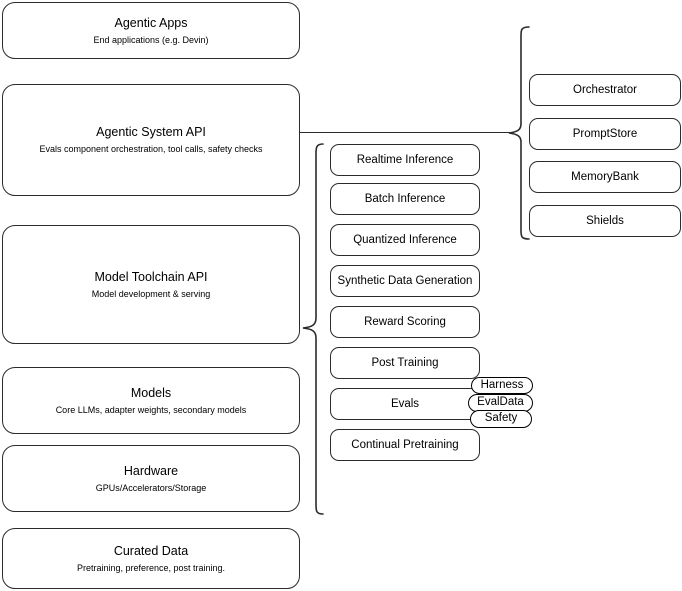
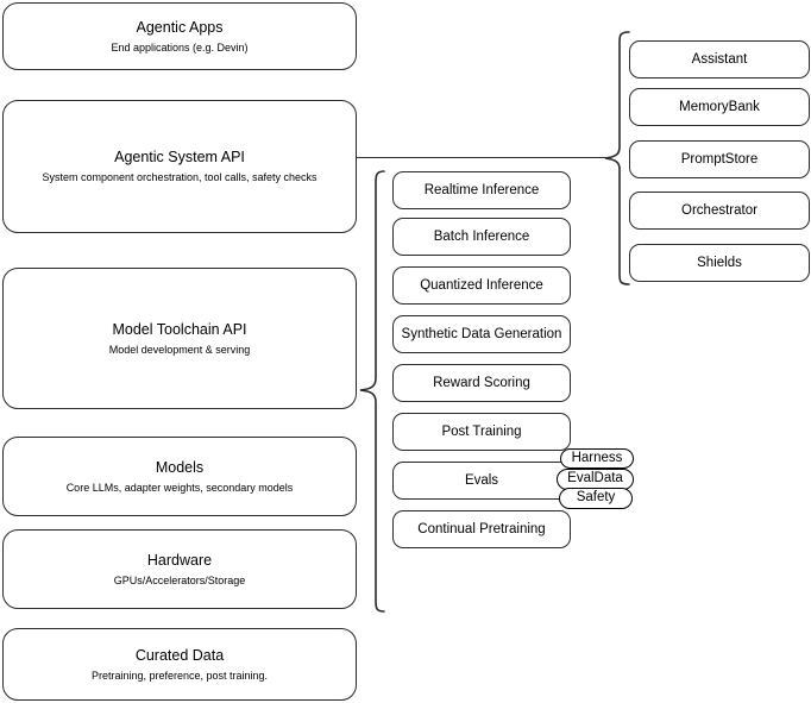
  Agentic Apps
  End applications (e.g. Devin)
  Agentic System API
- Evals component orchestration, tool calls, safety checks
+ System component orchestration, tool calls, safety checks
  Model Toolchain API
  Model development & serving
  Models
  Core LLMs, adapter weights, secondary models
  Hardware
  GPUs/Accelerators/Storage
  Curated Data
  Pretraining, preference, post training.
  Realtime Inference
  Batch Inference
  Quantized Inference
  Synthetic Data Generation
  Reward Scoring
  Post Training
  Evals
  Continual Pretraining
  Harness
  EvalData
  Safety
+ Assistant
- Orchestrator
+ MemoryBank
  PromptStore
- MemoryBank
+ Orchestrator
  Shields
